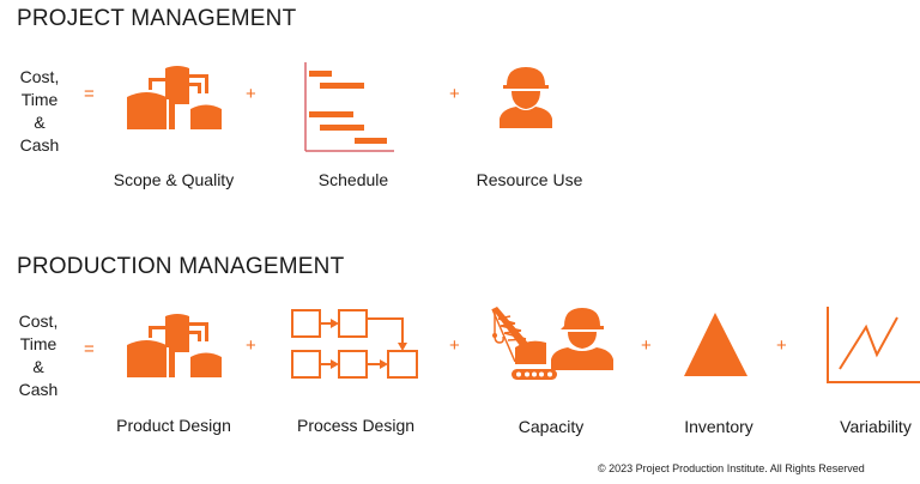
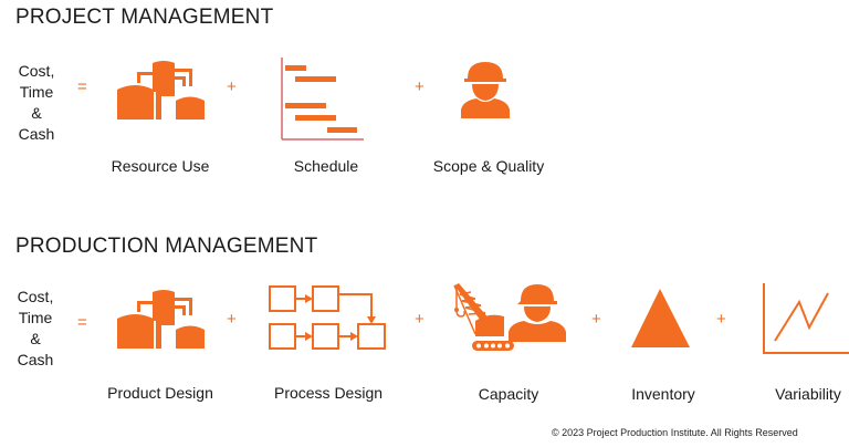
  PROJECT MANAGEMENT
  Cost,
  Time
  &
  Cash
  =
  +
  +
- Scope & Quality
+ Resource Use
  Schedule
- Resource Use
+ Scope & Quality
  PRODUCTION MANAGEMENT
  Cost,
  Time
  &
  Cash
  =
  +
  +
  +
  +
  Product Design
  Process Design
  Capacity
  Inventory
  Variability
  © 2023 Project Production Institute. All Rights Reserved
